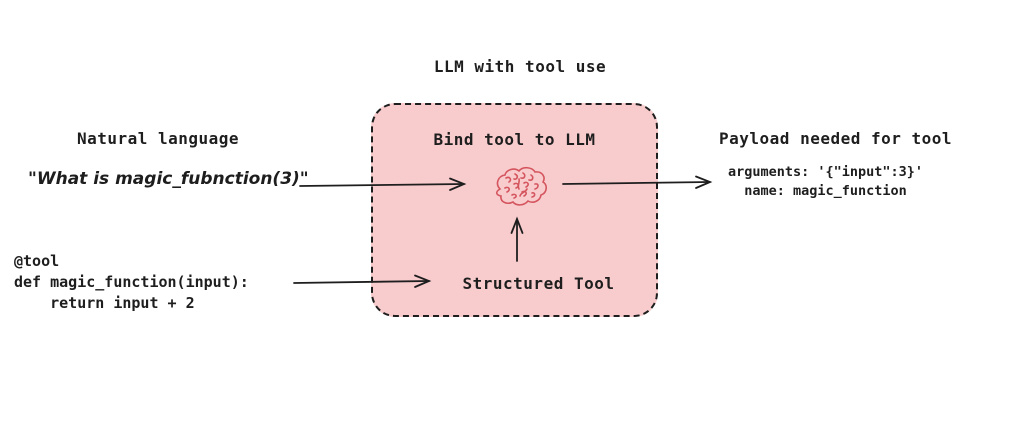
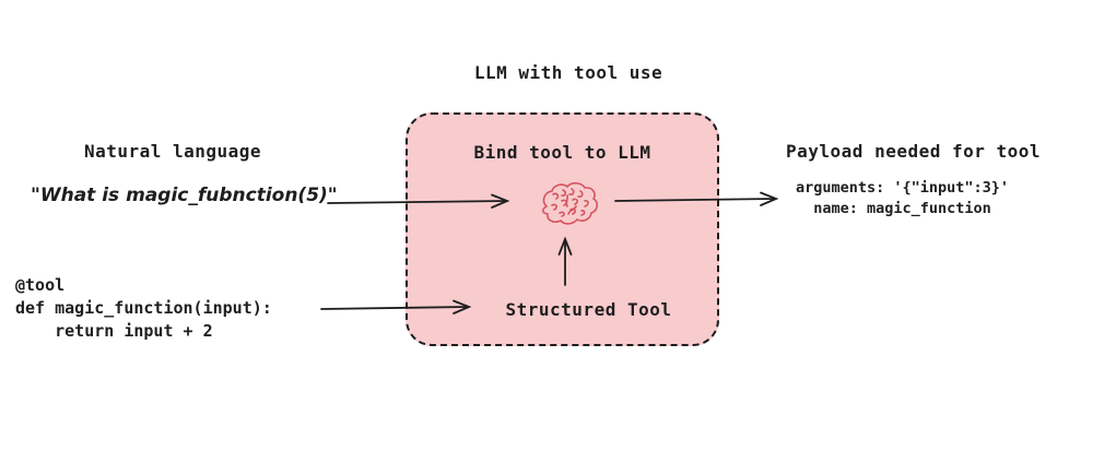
  LLM with tool use
  Natural language
- "What is magic_fubnction(3)"
+ "What is magic_fubnction(5)"
  @tool
  def magic_function(input):
  return input + 2
  Bind tool to LLM
  Structured Tool
  Payload needed for tool
  arguments: '{"input":3}'
  name: magic_function
